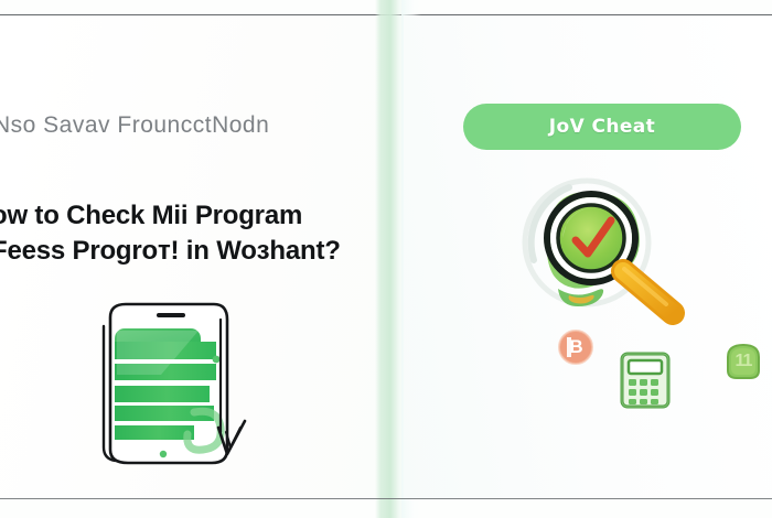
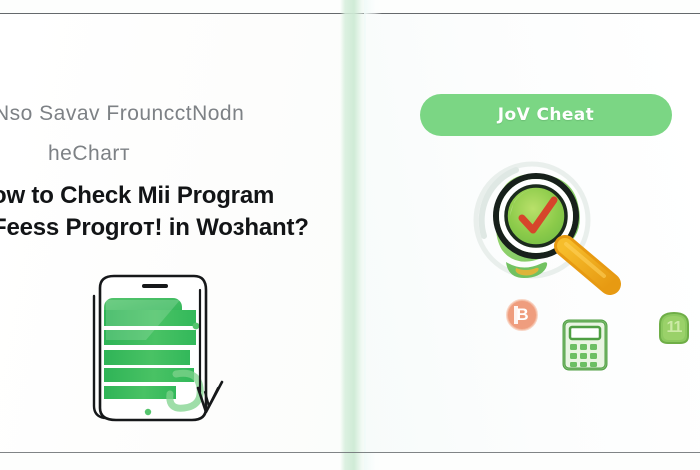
  Nso Savav FrouncctNodn
+ heCharт
  w to Check Mii Program
  eess Progroт! in Woɜhant?
  JoV Cheat
  B
  11
